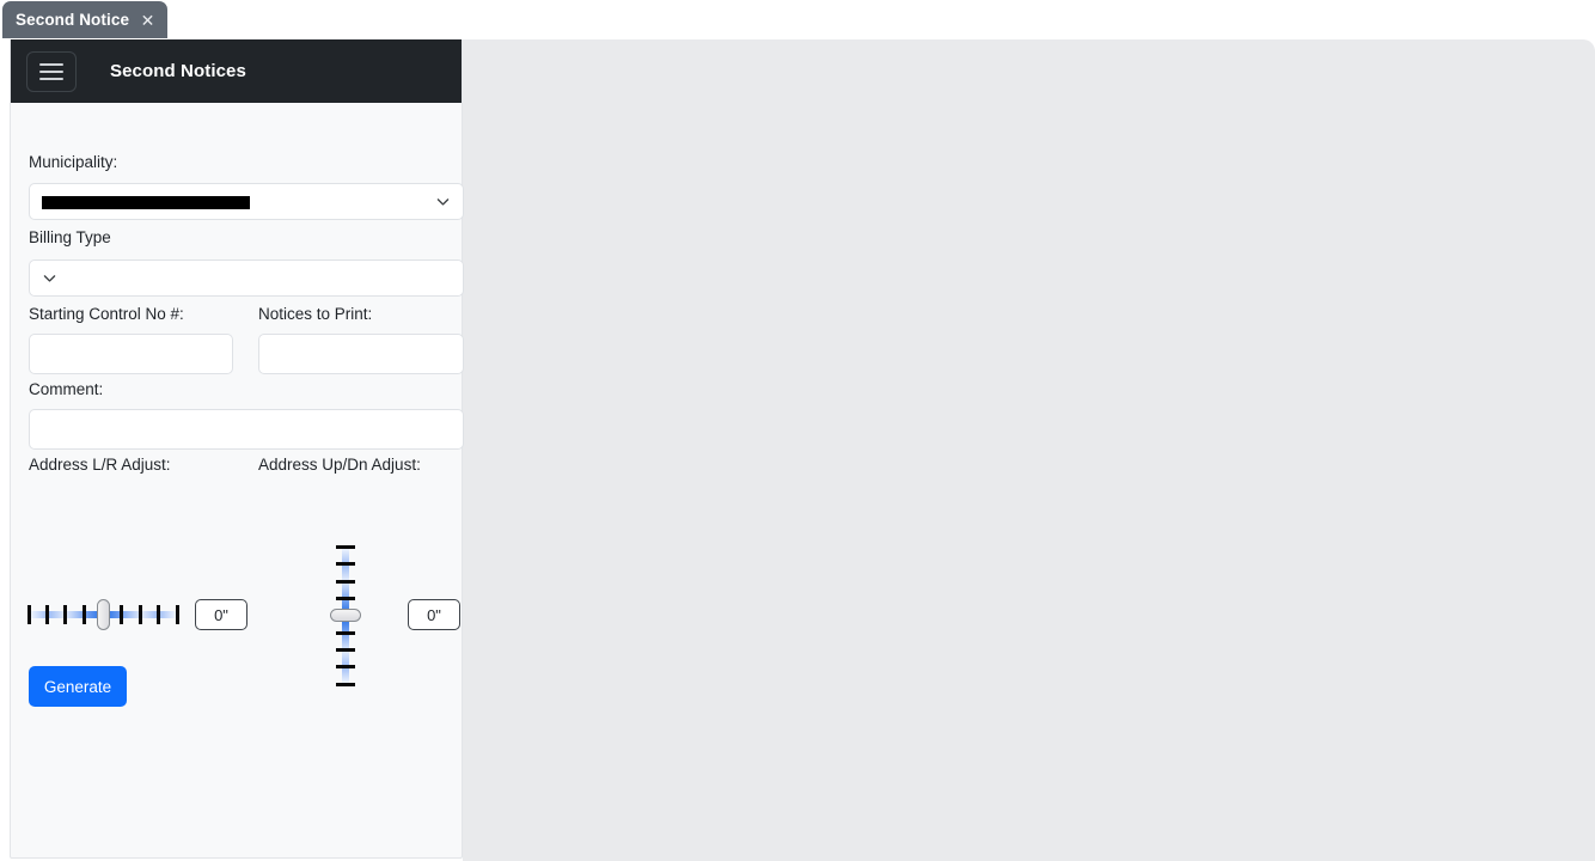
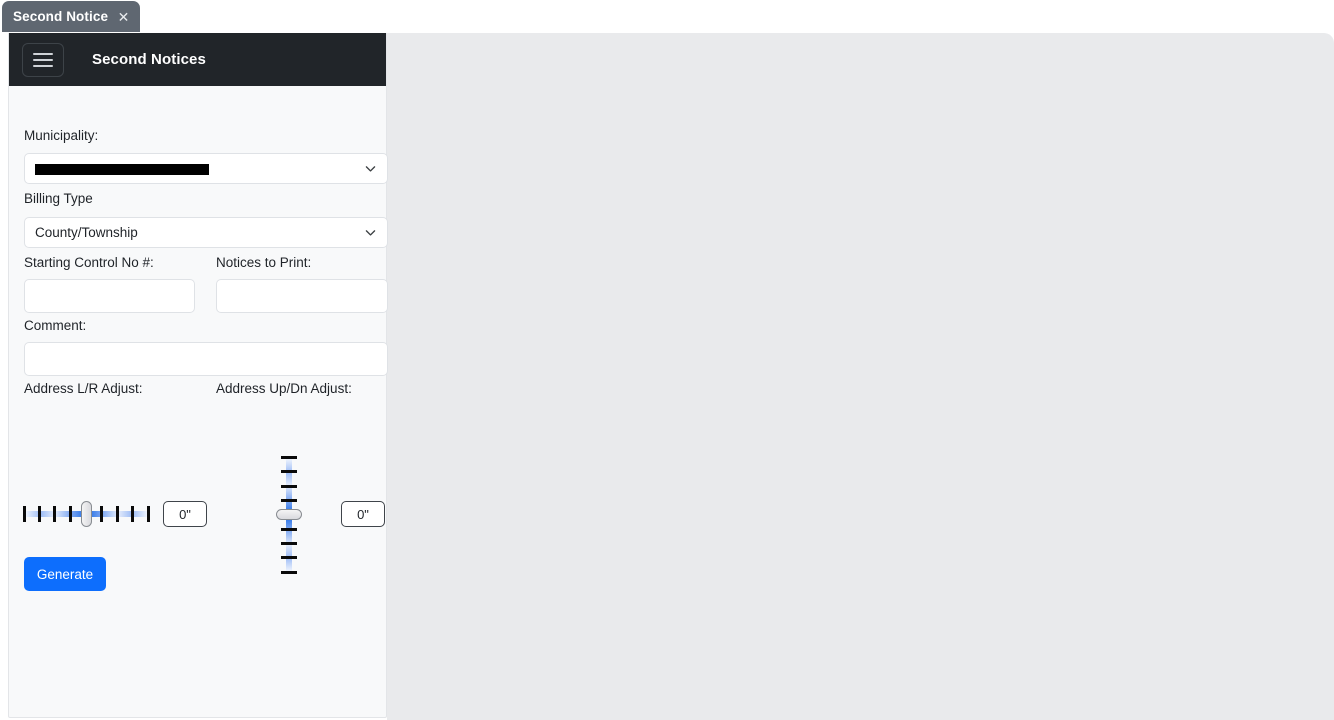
  Second Notice
  ✕
  Second Notices
  Municipality:
  Billing Type
+ County/Township
  Starting Control No #:
  Notices to Print:
  Comment:
  Address L/R Adjust:
  Address Up/Dn Adjust:
  0"
  0"
  Generate
